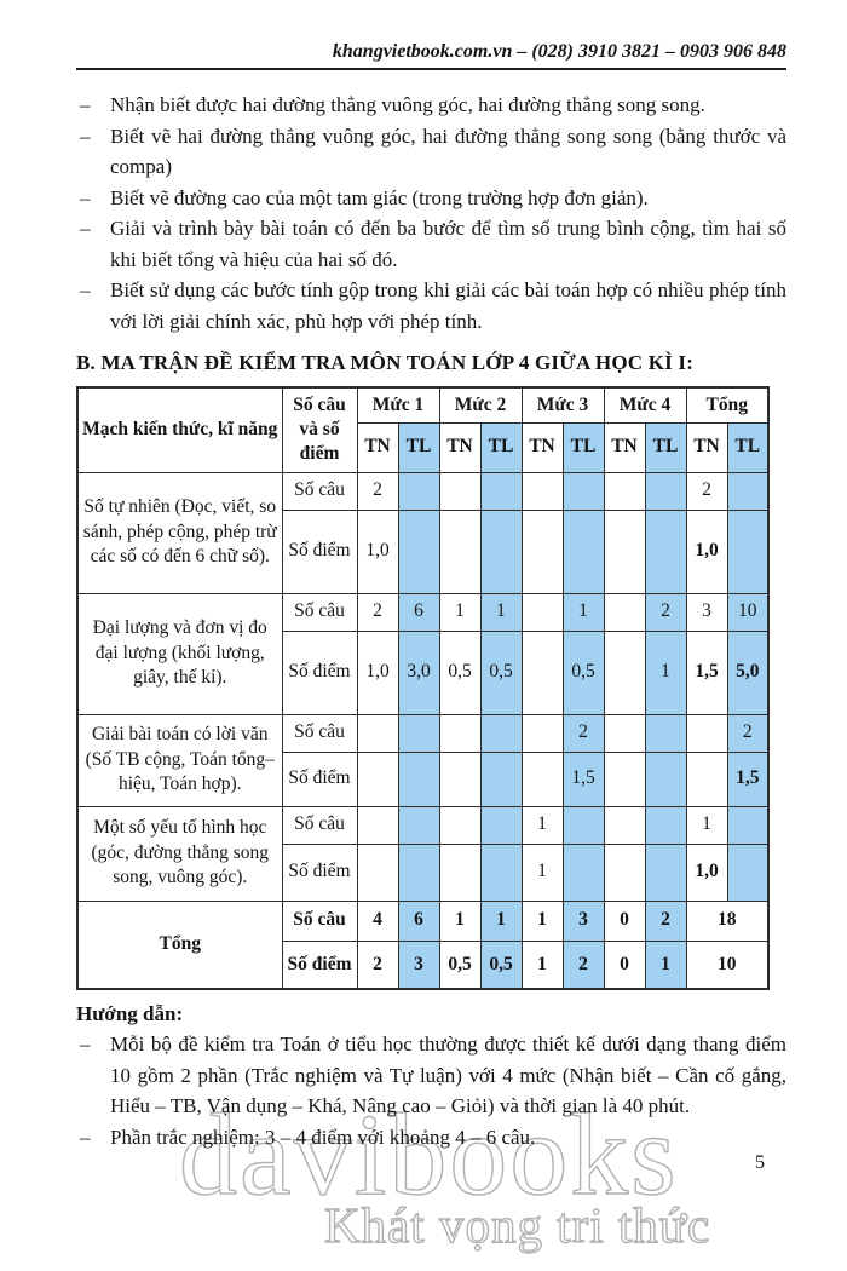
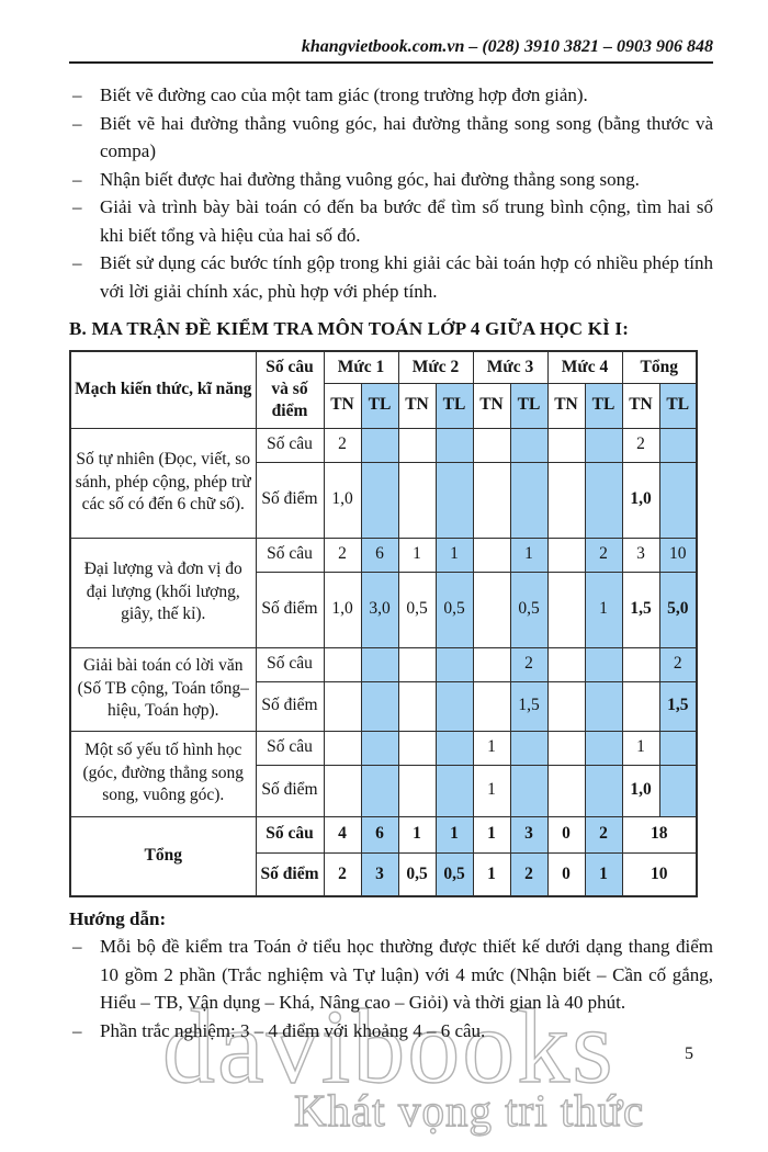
  davibooks
  Khát vọng tri thức
  khangvietbook.com.vn – (028) 3910 3821 – 0903 906 848
  –
- Nhận biết được hai đường thẳng vuông góc, hai đường thẳng song song.
+ Biết vẽ đường cao của một tam giác (trong trường hợp đơn giản).
  –
  Biết vẽ hai đường thẳng vuông góc, hai đường thẳng song song (bằng thước và compa)
  –
- Biết vẽ đường cao của một tam giác (trong trường hợp đơn giản).
+ Nhận biết được hai đường thẳng vuông góc, hai đường thẳng song song.
  –
  Giải và trình bày bài toán có đến ba bước để tìm số trung bình cộng, tìm hai số khi biết tổng và hiệu của hai số đó.
  –
  Biết sử dụng các bước tính gộp trong khi giải các bài toán hợp có nhiều phép tính với lời giải chính xác, phù hợp với phép tính.
  B. MA TRẬN ĐỀ KIỂM TRA MÔN TOÁN LỚP 4 GIỮA HỌC KÌ I:
  Mạch kiến thức, kĩ năng	Số câu và số điểm	Mức 1	Mức 2	Mức 3	Mức 4	Tổng
  TN	TL	TN	TL	TN	TL	TN	TL	TN	TL
  Số tự nhiên (Đọc, viết, so sánh, phép cộng, phép trừ các số có đến 6 chữ số).	Số câu	2								2
  Số điểm	1,0								1,0
  Đại lượng và đơn vị đo đại lượng (khối lượng, giây, thế kỉ).	Số câu	2	6	1	1		1		2	3	10
  Số điểm	1,0	3,0	0,5	0,5		0,5		1	1,5	5,0
  Giải bài toán có lời văn (Số TB cộng, Toán tổng–hiệu, Toán hợp).	Số câu						2				2
  Số điểm						1,5				1,5
  Một số yếu tố hình học (góc, đường thẳng song song, vuông góc).	Số câu					1				1
  Số điểm					1				1,0
  Tổng	Số câu	4	6	1	1	1	3	0	2	18
  Số điểm	2	3	0,5	0,5	1	2	0	1	10
  Hướng dẫn:
  –
  Mỗi bộ đề kiểm tra Toán ở tiểu học thường được thiết kế dưới dạng thang điểm 10 gồm 2 phần (Trắc nghiệm và Tự luận) với 4 mức (Nhận biết – Cần cố gắng, Hiểu – TB, Vận dụng – Khá, Nâng cao – Giỏi) và thời gian là 40 phút.
  –
  Phần trắc nghiệm: 3 – 4 điểm với khoảng 4 – 6 câu.
  5
